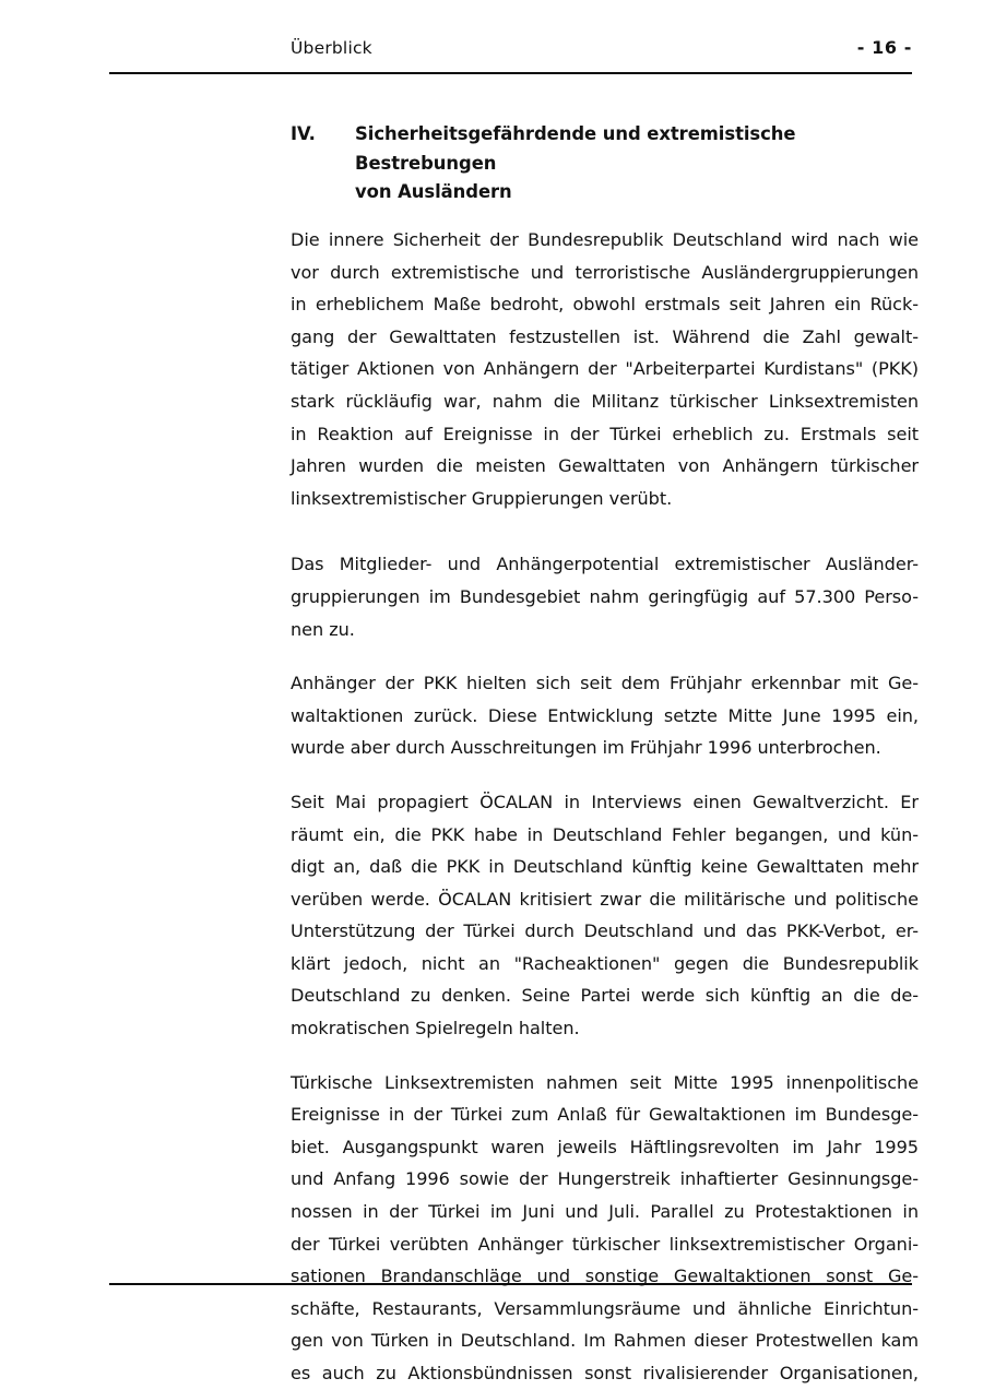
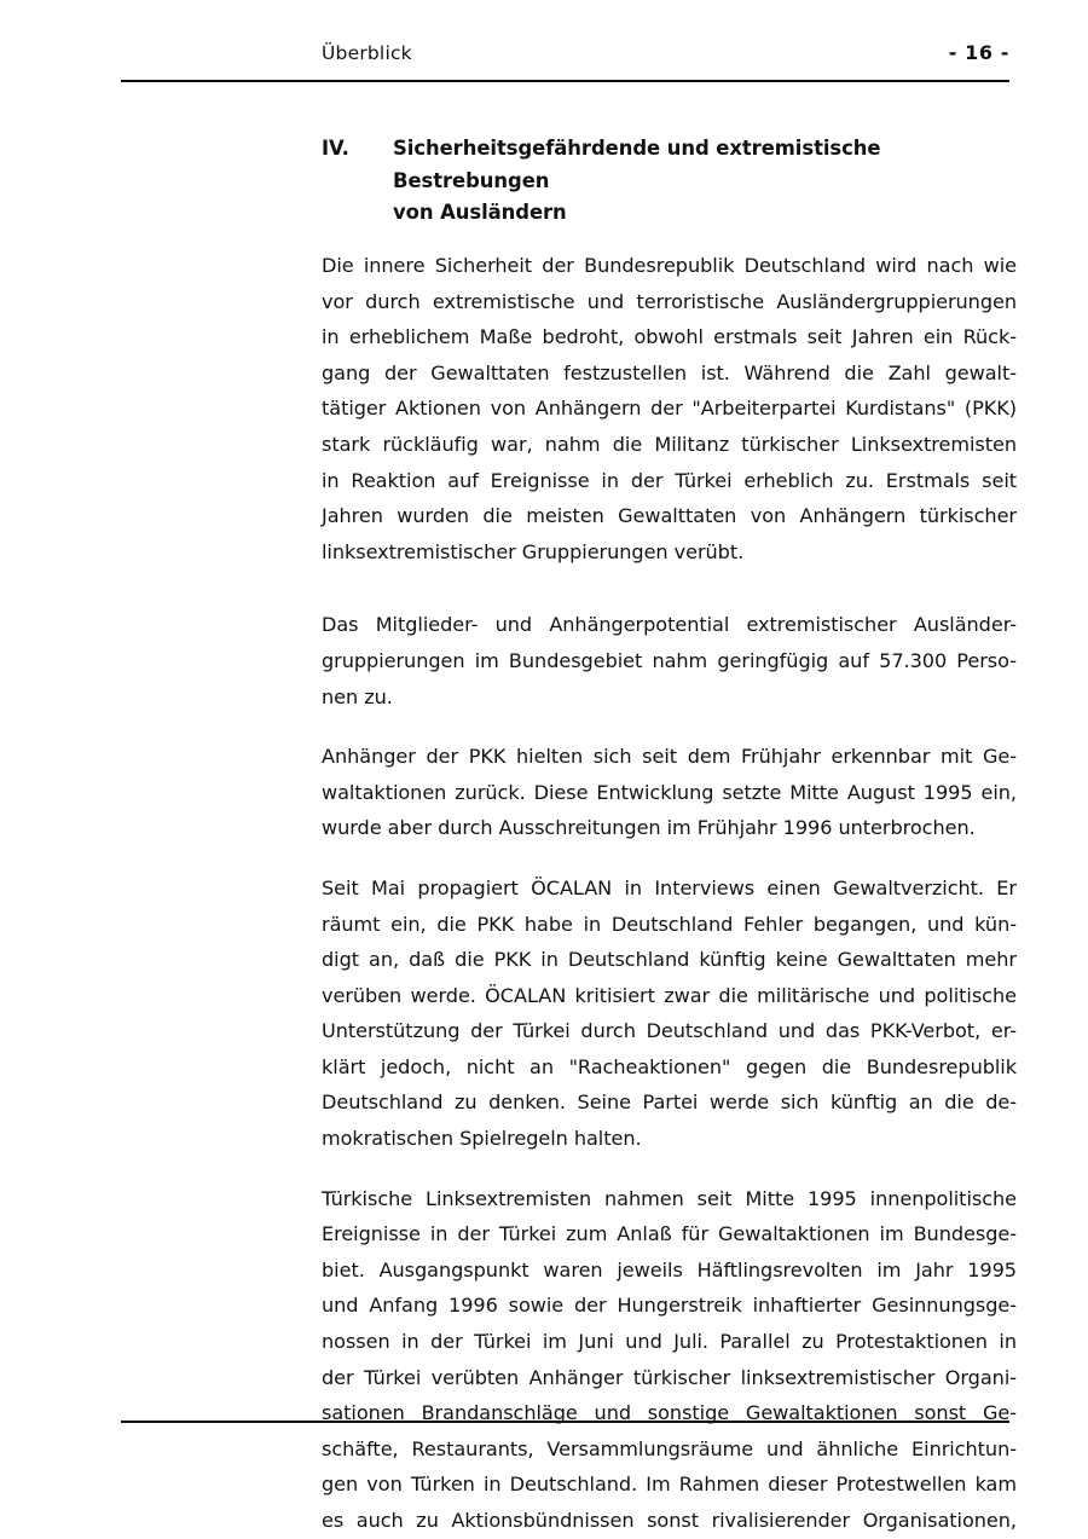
  Überblick
  - 16 -
  IV.
  Sicherheitsgefährdende und extremistische Bestrebungen
  von Ausländern
  Die innere Sicherheit der Bundesrepublik Deutschland wird nach wie
  vor durch extremistische und terroristische Ausländergruppierungen
  in erheblichem Maße bedroht, obwohl erstmals seit Jahren ein Rück-
  gang der Gewalttaten festzustellen ist. Während die Zahl gewalt-
  tätiger Aktionen von Anhängern der "Arbeiterpartei Kurdistans" (PKK)
  stark rückläufig war, nahm die Militanz türkischer Linksextremisten
  in Reaktion auf Ereignisse in der Türkei erheblich zu. Erstmals seit
  Jahren wurden die meisten Gewalttaten von Anhängern türkischer
  linksextremistischer Gruppierungen verübt.
  Das Mitglieder- und Anhängerpotential extremistischer Ausländer-
  gruppierungen im Bundesgebiet nahm geringfügig auf 57.300 Perso-
  nen zu.
  Anhänger der PKK hielten sich seit dem Frühjahr erkennbar mit Ge-
- waltaktionen zurück. Diese Entwicklung setzte Mitte June 1995 ein,
+ waltaktionen zurück. Diese Entwicklung setzte Mitte August 1995 ein,
  wurde aber durch Ausschreitungen im Frühjahr 1996 unterbrochen.
  Seit Mai propagiert ÖCALAN in Interviews einen Gewaltverzicht. Er
  räumt ein, die PKK habe in Deutschland Fehler begangen, und kün-
  digt an, daß die PKK in Deutschland künftig keine Gewalttaten mehr
  verüben werde. ÖCALAN kritisiert zwar die militärische und politische
  Unterstützung der Türkei durch Deutschland und das PKK-Verbot, er-
  klärt jedoch, nicht an "Racheaktionen" gegen die Bundesrepublik
  Deutschland zu denken. Seine Partei werde sich künftig an die de-
  mokratischen Spielregeln halten.
  Türkische Linksextremisten nahmen seit Mitte 1995 innenpolitische
  Ereignisse in der Türkei zum Anlaß für Gewaltaktionen im Bundesge-
  biet. Ausgangspunkt waren jeweils Häftlingsrevolten im Jahr 1995
  und Anfang 1996 sowie der Hungerstreik inhaftierter Gesinnungsge-
  nossen in der Türkei im Juni und Juli. Parallel zu Protestaktionen in
  der Türkei verübten Anhänger türkischer linksextremistischer Organi-
  sationen Brandanschläge und sonstige Gewaltaktionen sonst Ge-
  schäfte, Restaurants, Versammlungsräume und ähnliche Einrichtun-
  gen von Türken in Deutschland. Im Rahmen dieser Protestwellen kam
  es auch zu Aktionsbündnissen sonst rivalisierender Organisationen,
